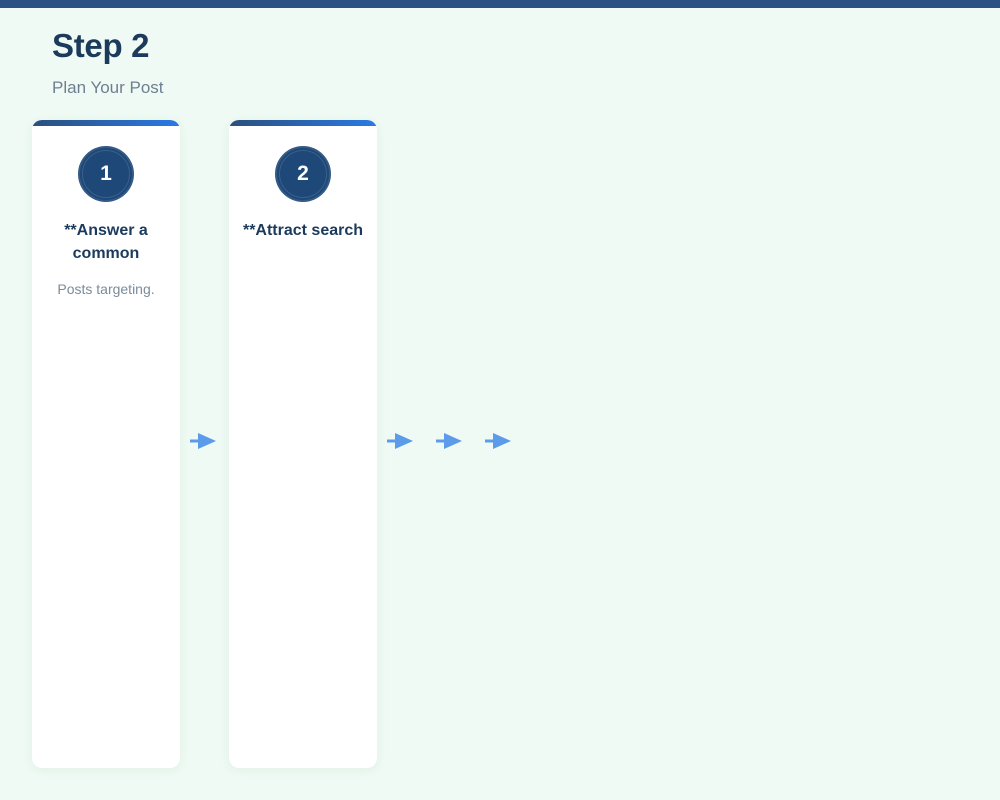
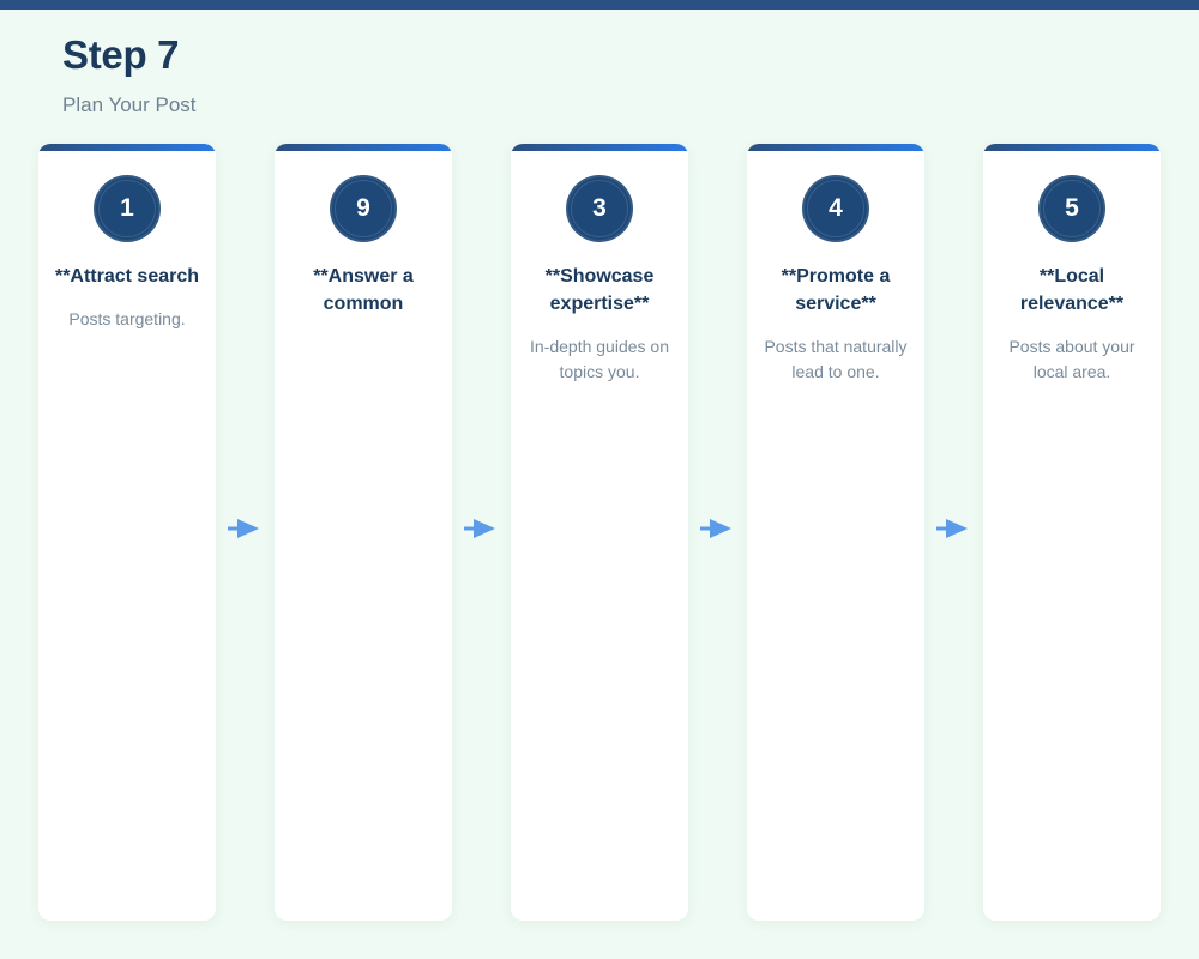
- Step 2
+ Step 7
  Plan Your Post
  1
- **Answer a common
+ **Attract search
  Posts targeting.
- 2
+ 9
- **Attract search
+ **Answer a common
+ 3
+ **Showcase expertise**
+ In-depth guides on topics you.
+ 4
+ **Promote a service**
+ Posts that naturally lead to one.
+ 5
+ **Local relevance**
+ Posts about your local area.
